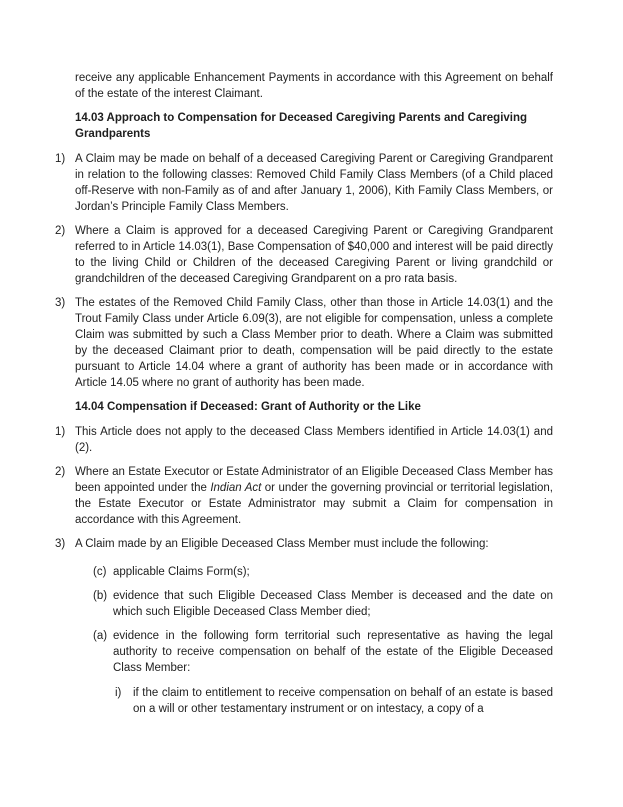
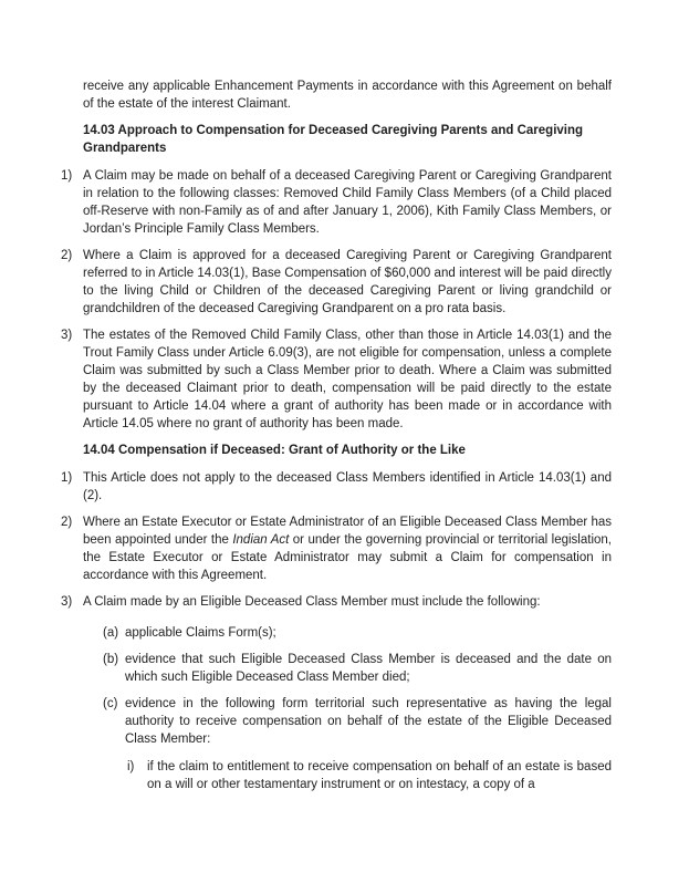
  receive any applicable Enhancement Payments in accordance with this Agreement on behalf of the estate of the interest Claimant.
  14.03 Approach to Compensation for Deceased Caregiving Parents and Caregiving Grandparents
  1)
  A Claim may be made on behalf of a deceased Caregiving Parent or Caregiving Grandparent in relation to the following classes: Removed Child Family Class Members (of a Child placed off-Reserve with non-Family as of and after January 1, 2006), Kith Family Class Members, or Jordan’s Principle Family Class Members.
  2)
- Where a Claim is approved for a deceased Caregiving Parent or Caregiving Grandparent referred to in Article 14.03(1), Base Compensation of $40,000 and interest will be paid directly to the living Child or Children of the deceased Caregiving Parent or living grandchild or grandchildren of the deceased Caregiving Grandparent on a pro rata basis.
+ Where a Claim is approved for a deceased Caregiving Parent or Caregiving Grandparent referred to in Article 14.03(1), Base Compensation of $60,000 and interest will be paid directly to the living Child or Children of the deceased Caregiving Parent or living grandchild or grandchildren of the deceased Caregiving Grandparent on a pro rata basis.
  3)
  The estates of the Removed Child Family Class, other than those in Article 14.03(1) and the Trout Family Class under Article 6.09(3), are not eligible for compensation, unless a complete Claim was submitted by such a Class Member prior to death. Where a Claim was submitted by the deceased Claimant prior to death, compensation will be paid directly to the estate pursuant to Article 14.04 where a grant of authority has been made or in accordance with Article 14.05 where no grant of authority has been made.
  14.04 Compensation if Deceased: Grant of Authority or the Like
  1)
  This Article does not apply to the deceased Class Members identified in Article 14.03(1) and (2).
  2)
  Where an Estate Executor or Estate Administrator of an Eligible Deceased Class Member has been appointed under the Indian Act or under the governing provincial or territorial legislation, the Estate Executor or Estate Administrator may submit a Claim for compensation in accordance with this Agreement.
  3)
  A Claim made by an Eligible Deceased Class Member must include the following:
- (c)
+ (a)
  applicable Claims Form(s);
  (b)
  evidence that such Eligible Deceased Class Member is deceased and the date on which such Eligible Deceased Class Member died;
- (a)
+ (c)
  evidence in the following form territorial such representative as having the legal authority to receive compensation on behalf of the estate of the Eligible Deceased Class Member:
  i)
  if the claim to entitlement to receive compensation on behalf of an estate is based on a will or other testamentary instrument or on intestacy, a copy of a
